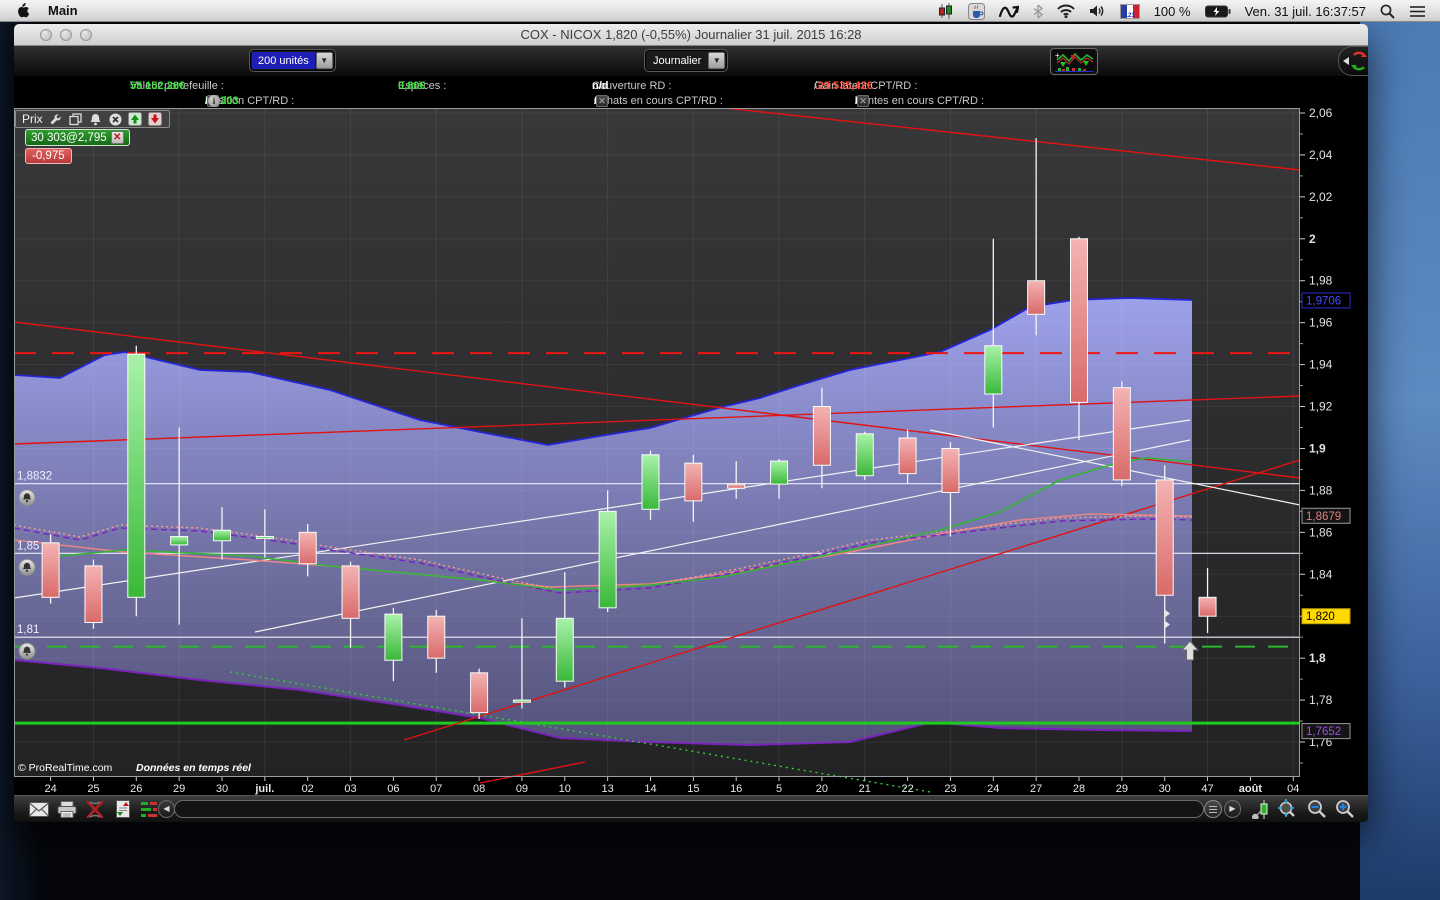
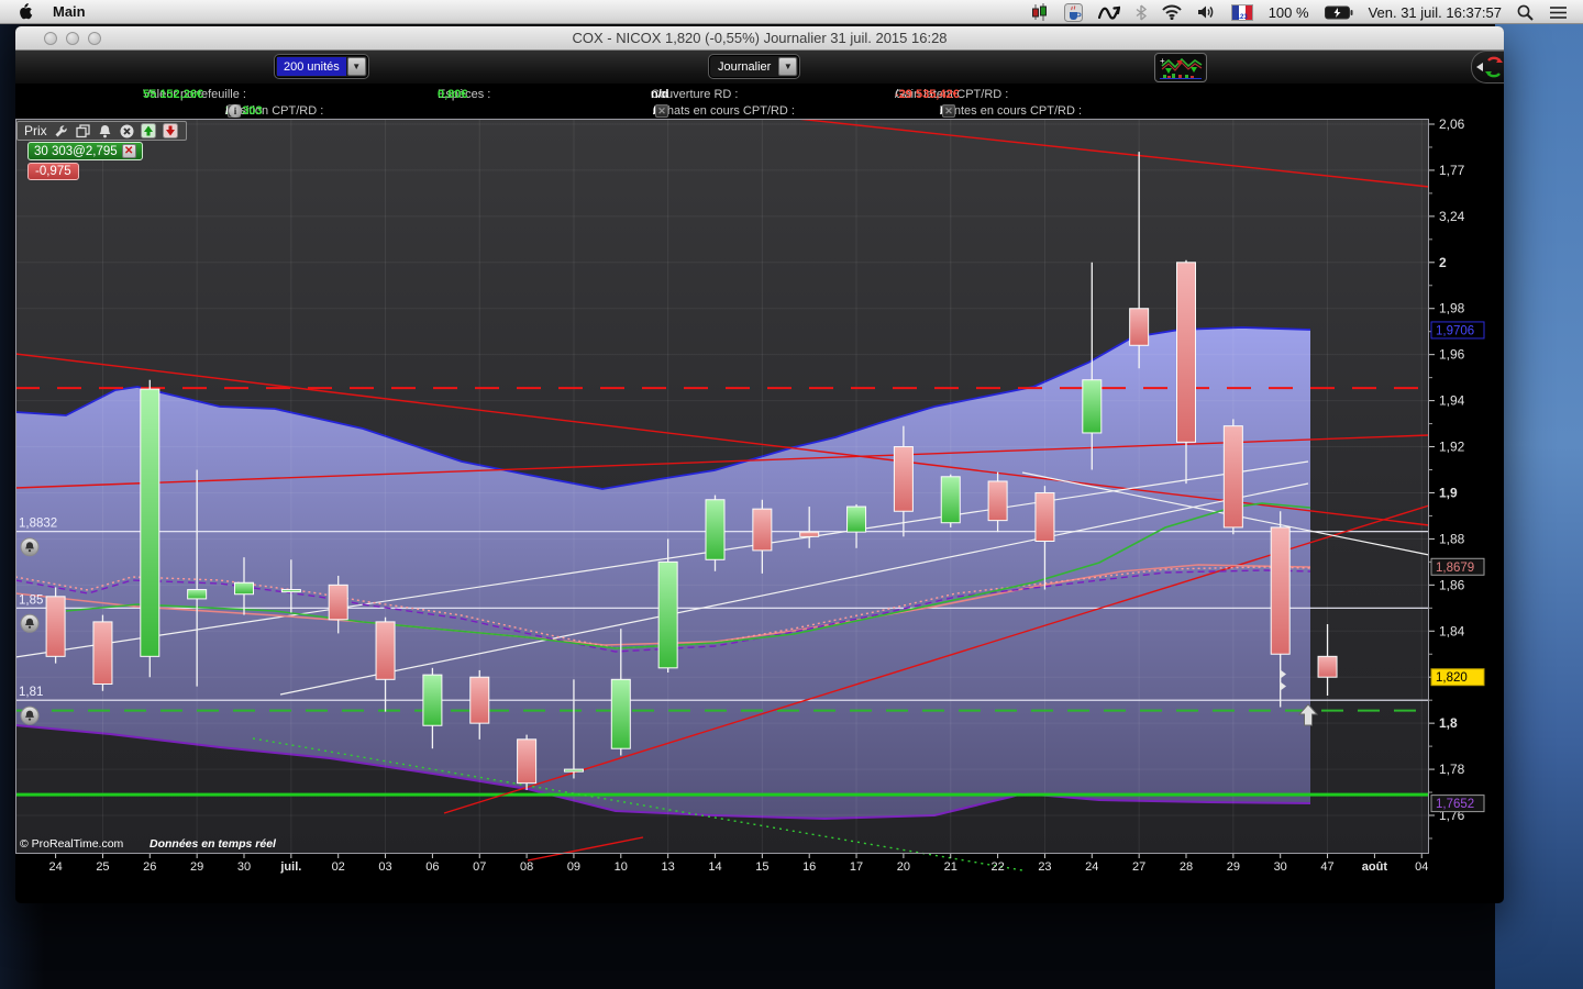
  Main
  100 %
  Ven. 31 juil. 16:37:57
  COX - NICOX 1,820 (-0,55%) Journalier 31 juil. 2015 16:28
  200 unités
  ▼
  Journalier
  ▼
  +
  Valeur portefeuille :
  55 152,26€
  Espèces :
  0,80€
  Couverture RD :
  n/d
  Gain latent CPT/RD :
  -29 535,42€
  / -
  sition CPT/RD :
  i
  hats en cours CPT/RD :
  ✕
  ntes en cours CPT/RD :
  ✕
  1,8832
  1,85
  1,81
  © ProRealTime.com
  Données en temps réel
  2,06
- 2,04
+ 1,77
- 2,02
+ 3,24
  2
  1,98
  1,96
  1,94
  1,92
  1,9
  1,88
  1,86
  1,84
  1,8
  1,78
  1,76
  1,9706
  1,8679
  1,820
  1,7652
  24
  25
  26
  29
  30
  juil.
  02
  03
  06
  07
  08
  09
  10
  13
  14
  15
  16
- 5
+ 17
  20
  21
  22
  23
  24
  27
  28
  29
  30
  47
  août
  04
  Prix
  30 303@2,795
  ✕
  -0,975
- ◀
- ▶
